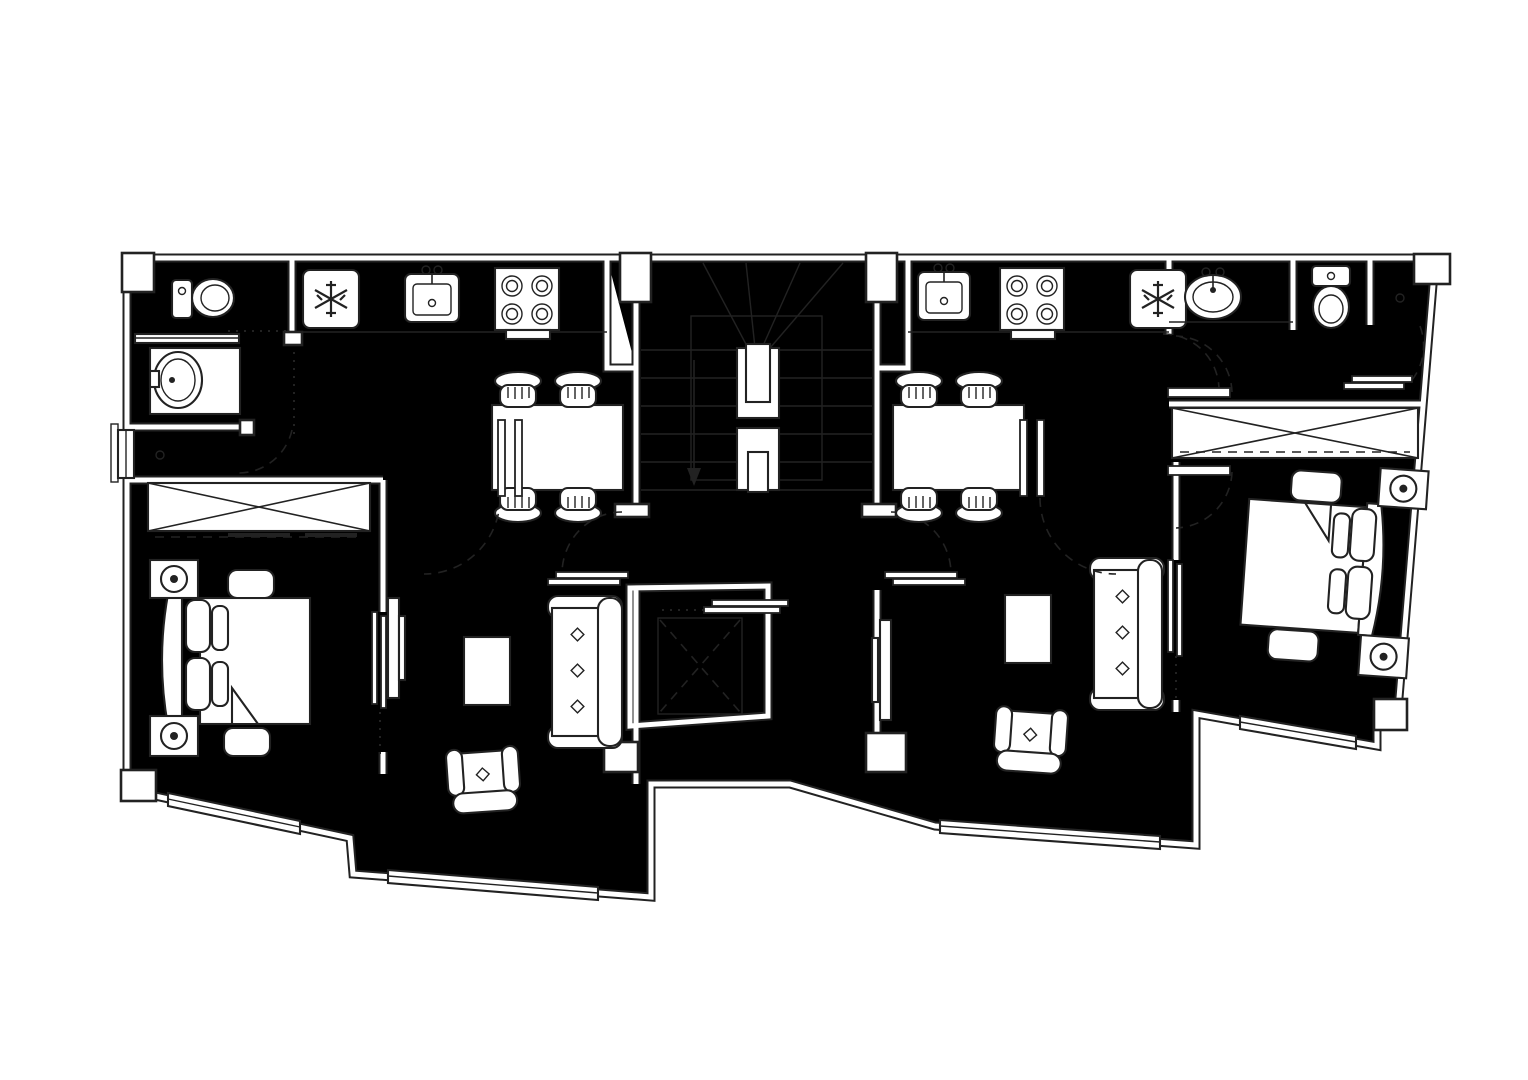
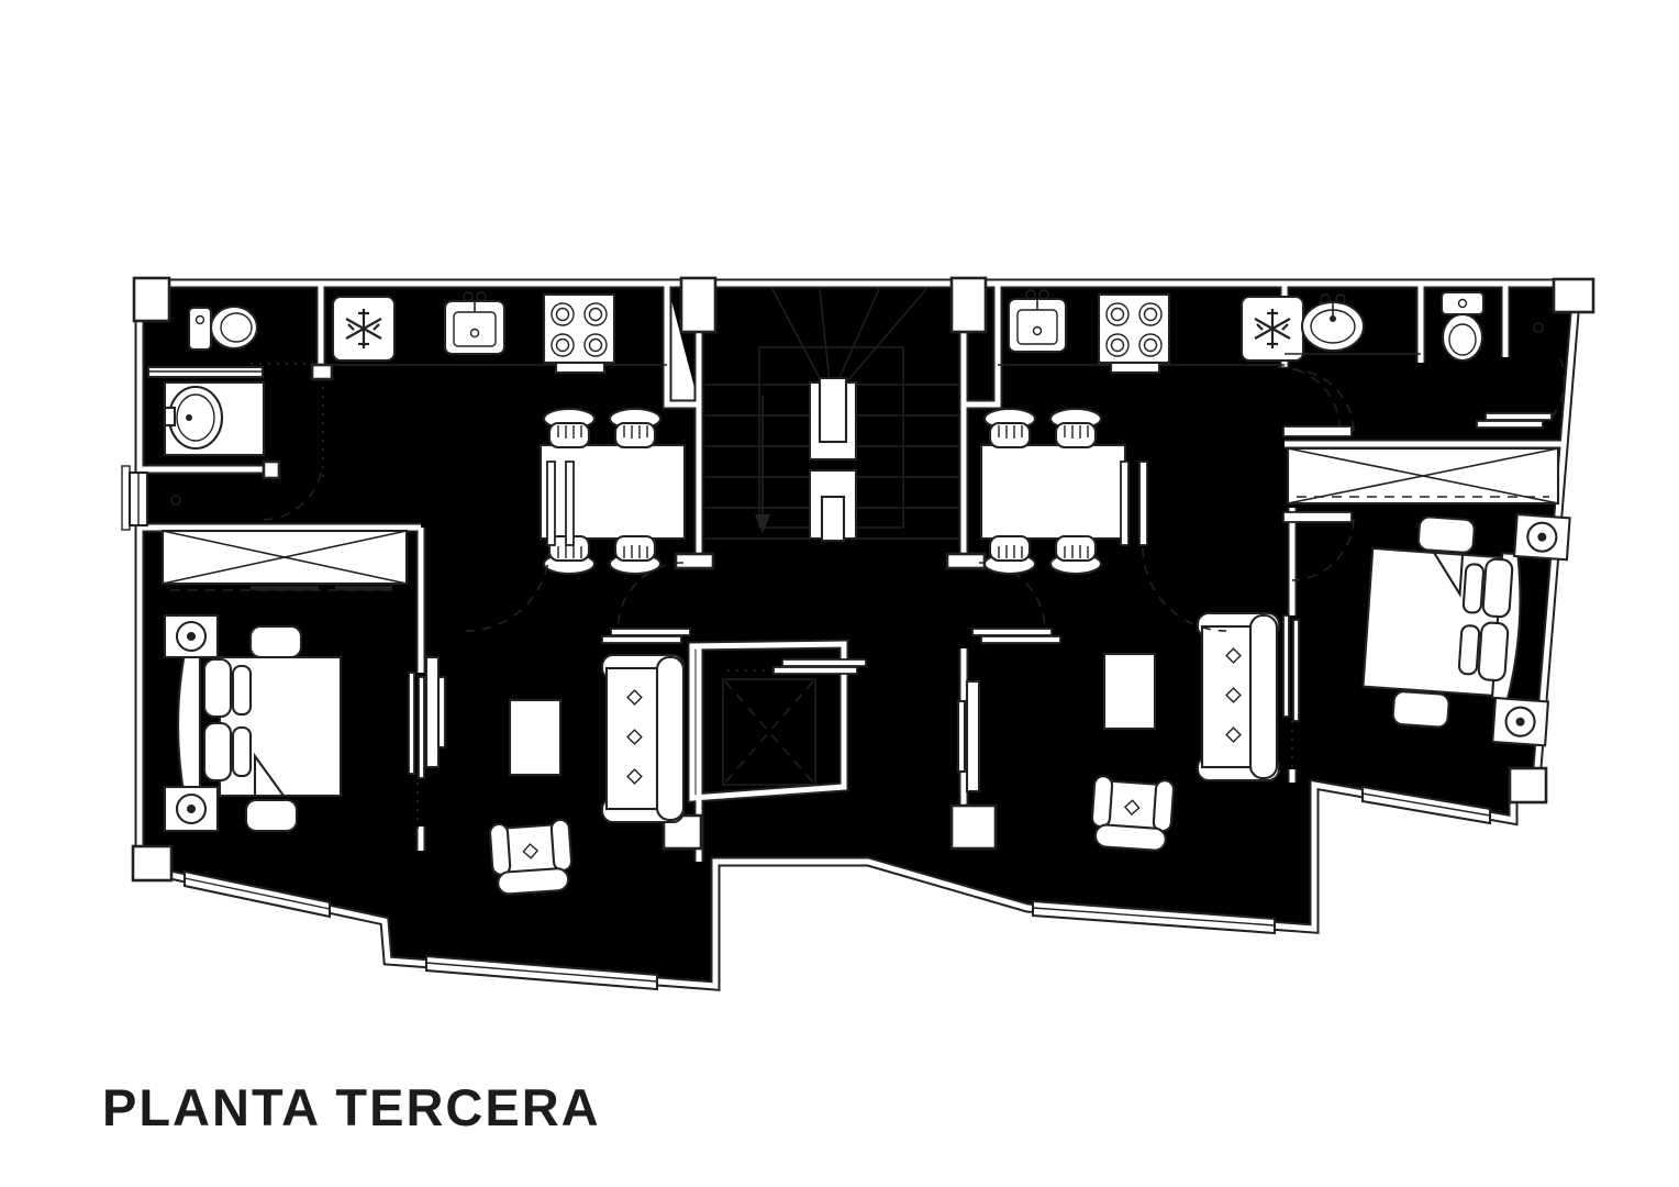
+ PLANTA TERCERA
